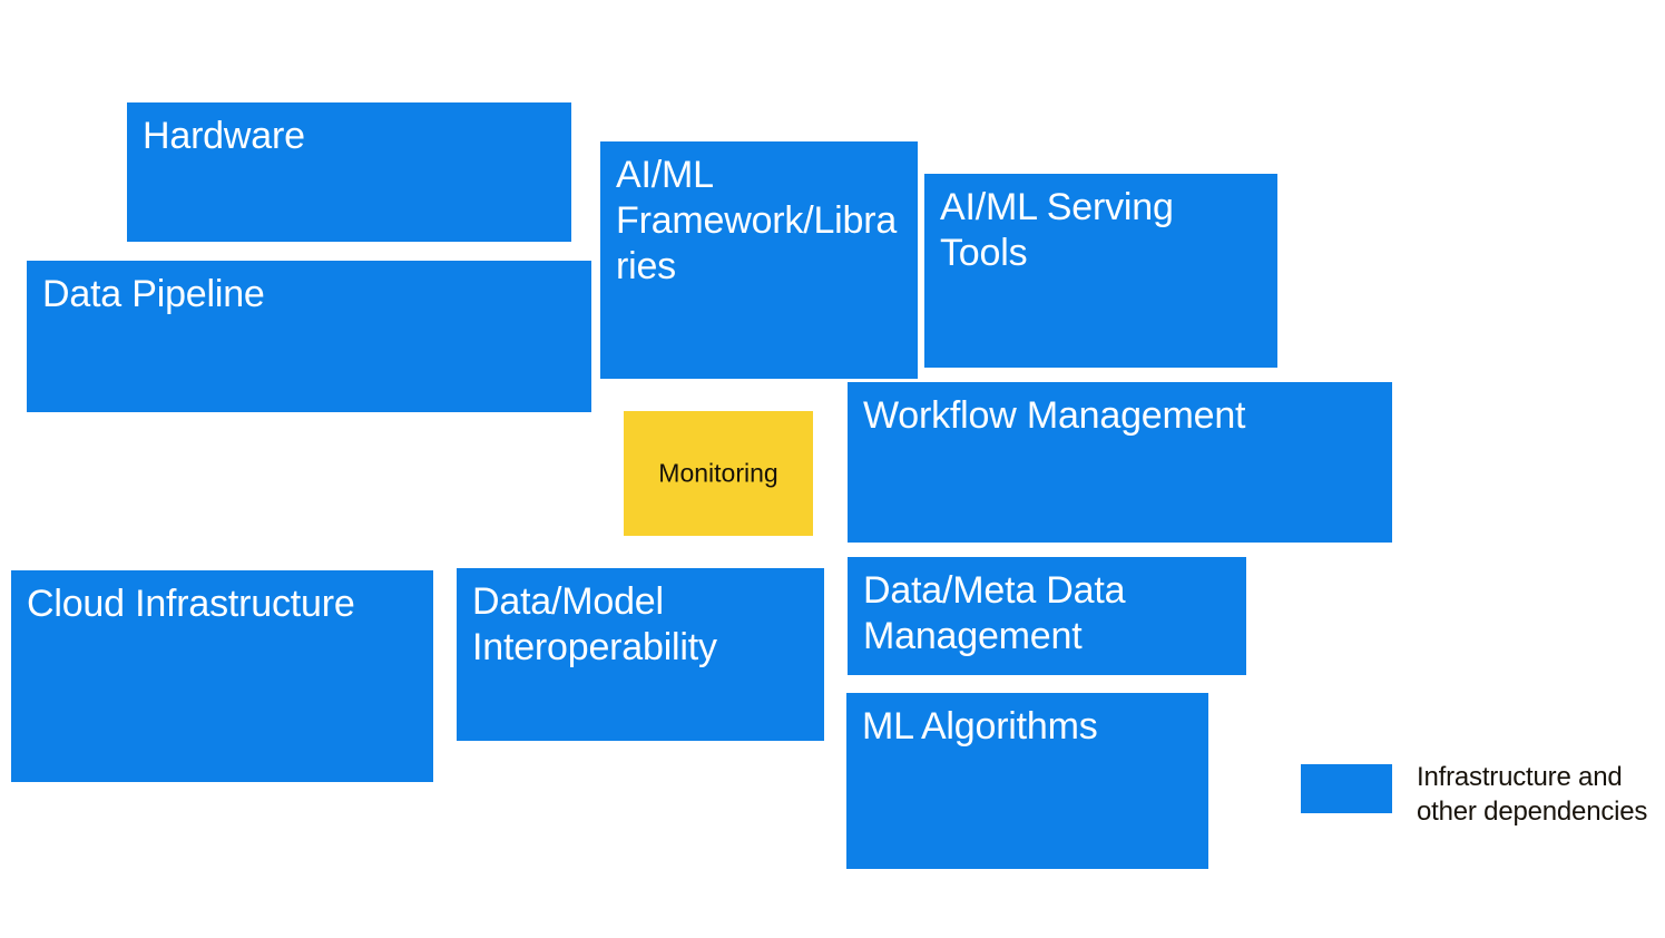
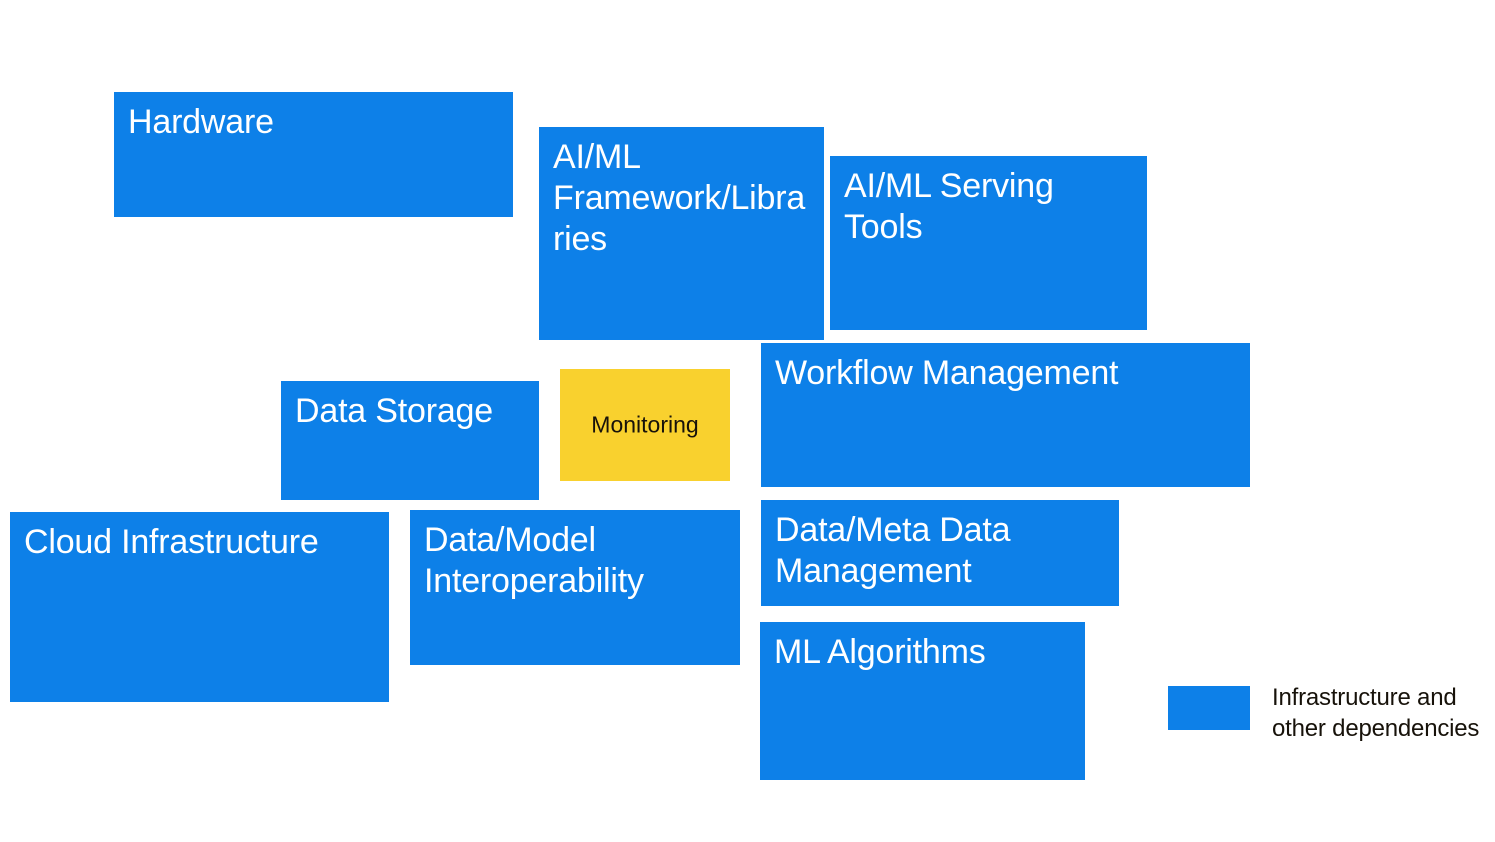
  Hardware
- Data Pipeline
  AI/ML Framework/Libraries
  AI/ML Serving Tools
+ Data Storage
  Monitoring
  Workflow Management
  Cloud Infrastructure
  Data/Model Interoperability
  Data/Meta Data Management
  ML Algorithms
  Infrastructure and other dependencies
